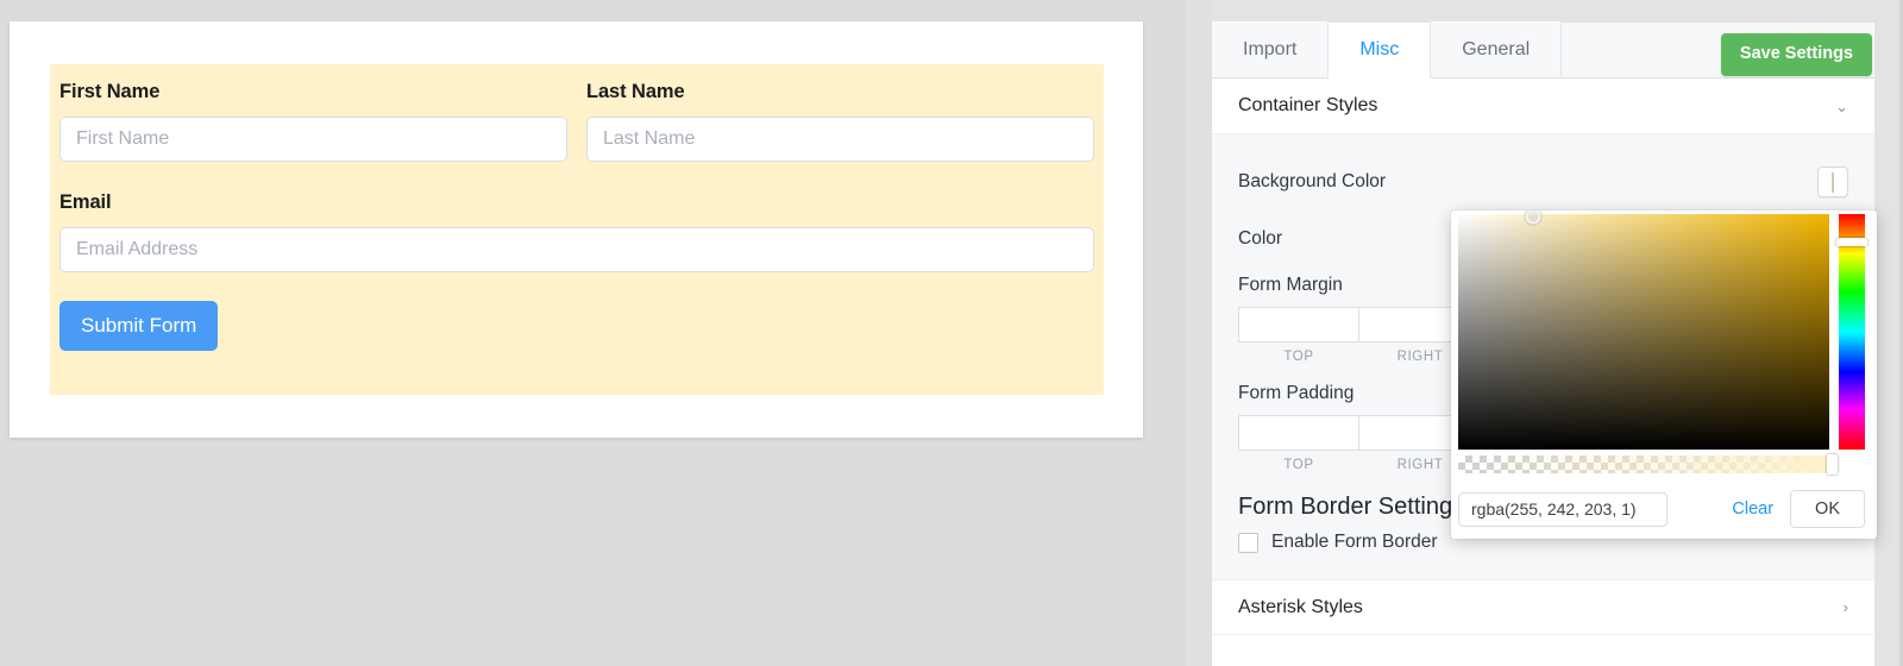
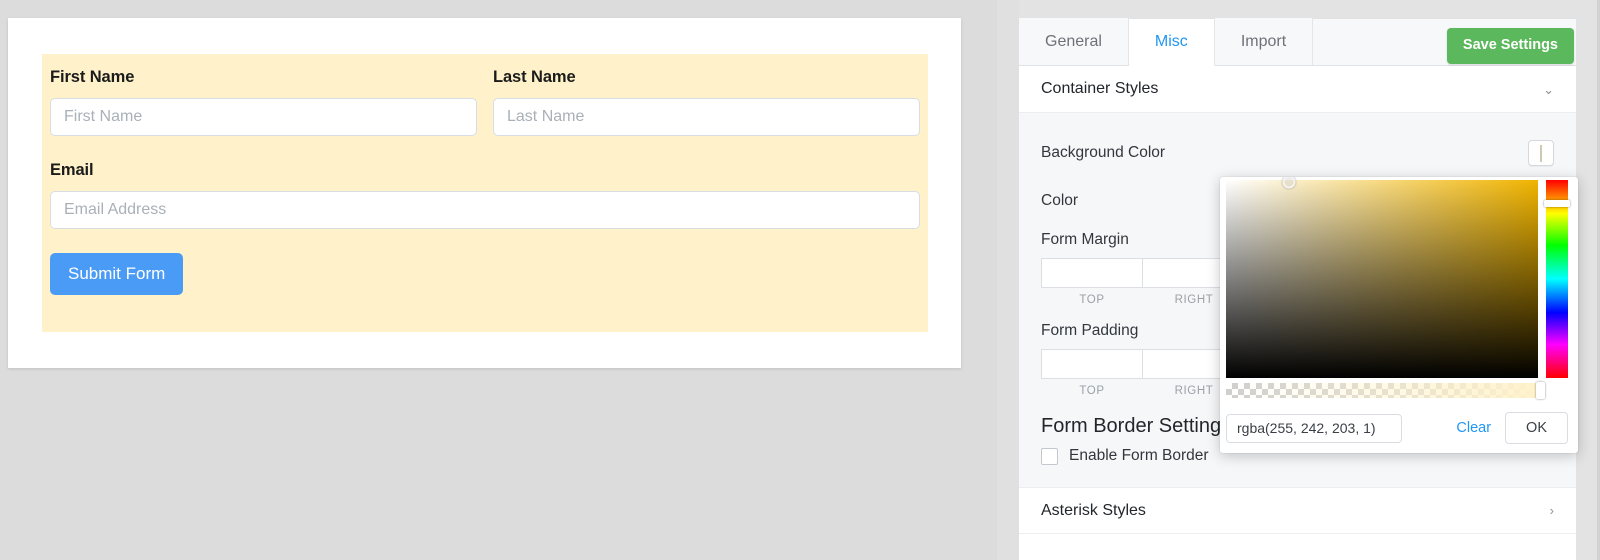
  First Name
  First Name
  Last Name
  Last Name
  Email
  Email Address
  Submit Form
- Import
+ General
  Misc
- General
+ Import
  Save Settings
  Container Styles
  ⌄
  Background Color
  Color
  Form Margin
  TOP
  RIGHT
  Form Padding
  TOP
  RIGHT
  Form Border Setting
  Enable Form Border
  Asterisk Styles
  ›
  rgba(255, 242, 203, 1)
  Clear
  OK
